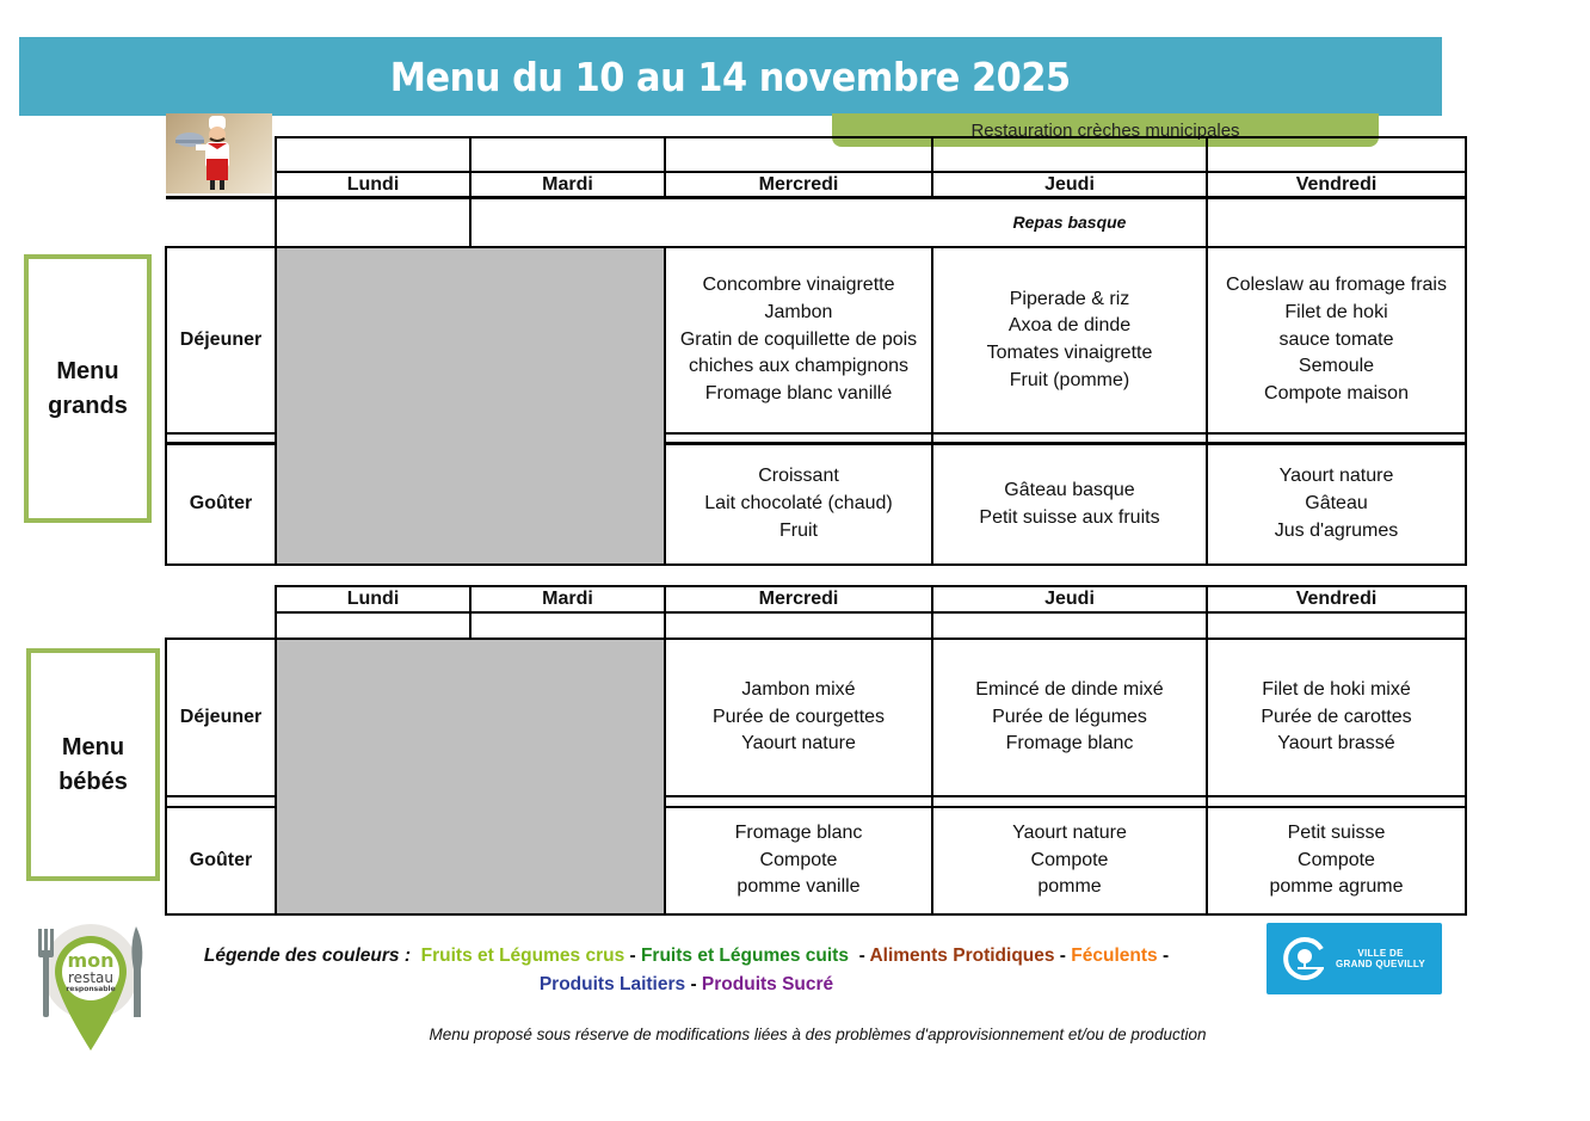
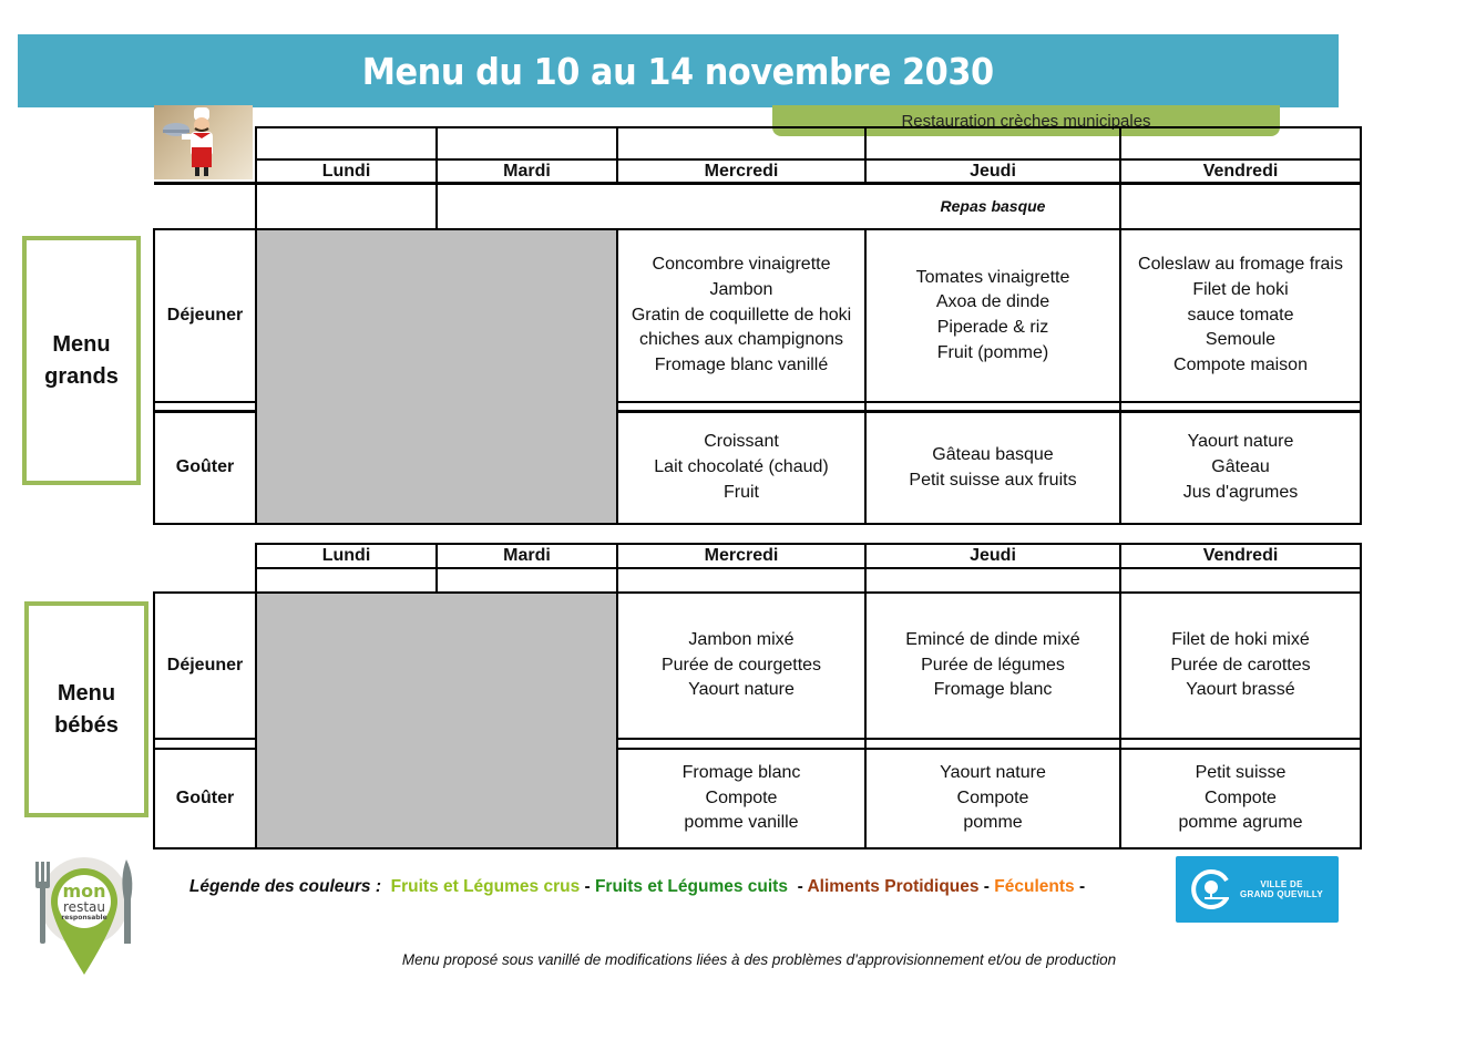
- Menu du 10 au 14 novembre 2025
+ Menu du 10 au 14 novembre 2030
  Restauration crèches municipales
  Lundi
  Mardi
  Mercredi
  Jeudi
  Vendredi
  Repas basque
  Déjeuner
  Goûter
  Menu
  grands
  Concombre vinaigrette
  Jambon
- Gratin de coquillette de pois
+ Gratin de coquillette de hoki
  chiches aux champignons
  Fromage blanc vanillé
- Piperade & riz
+ Tomates vinaigrette
  Axoa de dinde
- Tomates vinaigrette
+ Piperade & riz
  Fruit (pomme)
  Coleslaw au fromage frais
  Filet de hoki
  sauce tomate
  Semoule
  Compote maison
  Croissant
  Lait chocolaté (chaud)
  Fruit
  Gâteau basque
  Petit suisse aux fruits
  Yaourt nature
  Gâteau
  Jus d'agrumes
  Lundi
  Mardi
  Mercredi
  Jeudi
  Vendredi
  Déjeuner
  Goûter
  Menu
  bébés
  Jambon mixé
  Purée de courgettes
  Yaourt nature
  Emincé de dinde mixé
  Purée de légumes
  Fromage blanc
  Filet de hoki mixé
  Purée de carottes
  Yaourt brassé
  Fromage blanc
  Compote
  pomme vanille
  Yaourt nature
  Compote
  pomme
  Petit suisse
  Compote
  pomme agrume
  mon
  restau
  Légende des couleurs : Fruits et Légumes crus - Fruits et Légumes cuits - Aliments Protidiques - Féculents -
- Produits Laitiers - Produits Sucré
- Menu proposé sous réserve de modifications liées à des problèmes d'approvisionnement et/ou de production
+ Menu proposé sous vanillé de modifications liées à des problèmes d'approvisionnement et/ou de production
  VILLE DE
  GRAND QUEVILLY
